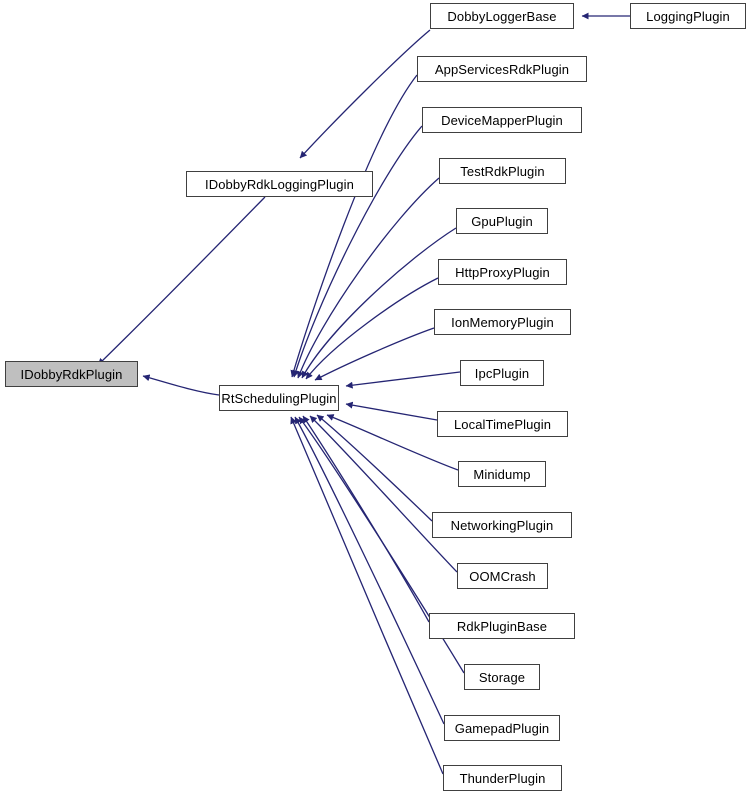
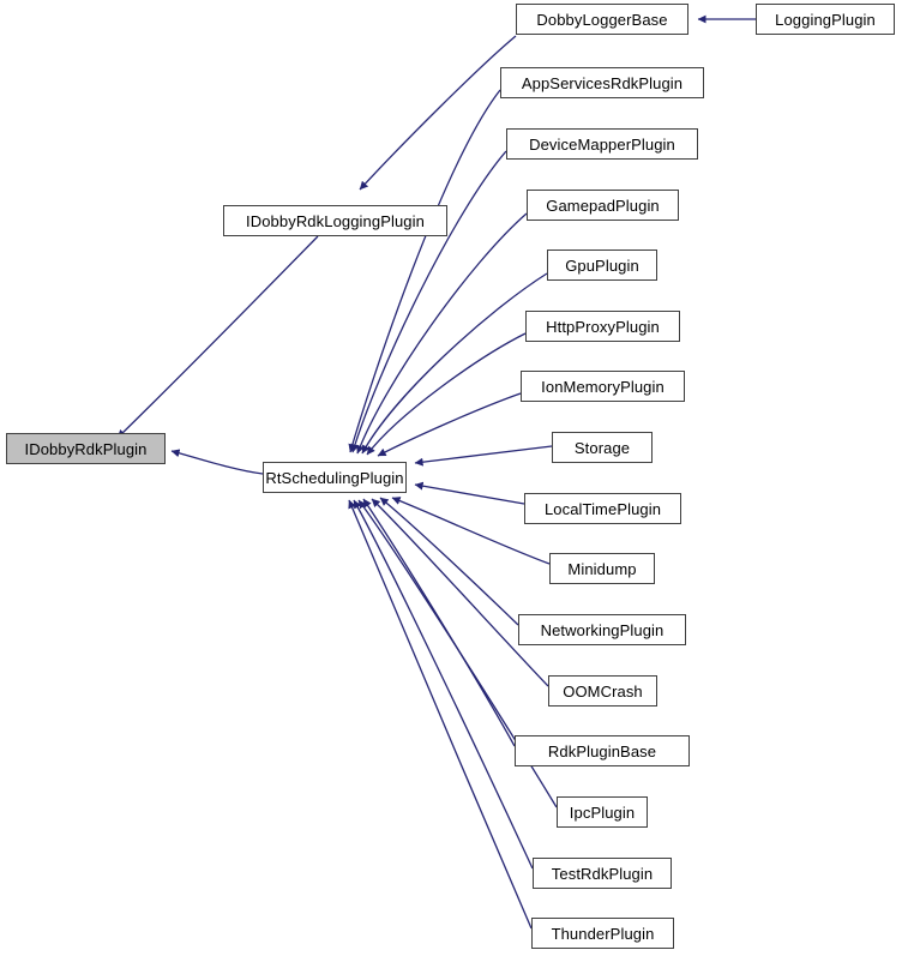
  IDobbyRdkPlugin
  RtSchedulingPlugin
  IDobbyRdkLoggingPlugin
  DobbyLoggerBase
  LoggingPlugin
  AppServicesRdkPlugin
  DeviceMapperPlugin
- TestRdkPlugin
+ GamepadPlugin
  GpuPlugin
  HttpProxyPlugin
  IonMemoryPlugin
- IpcPlugin
+ Storage
  LocalTimePlugin
  Minidump
  NetworkingPlugin
  OOMCrash
  RdkPluginBase
- Storage
+ IpcPlugin
- GamepadPlugin
+ TestRdkPlugin
  ThunderPlugin
